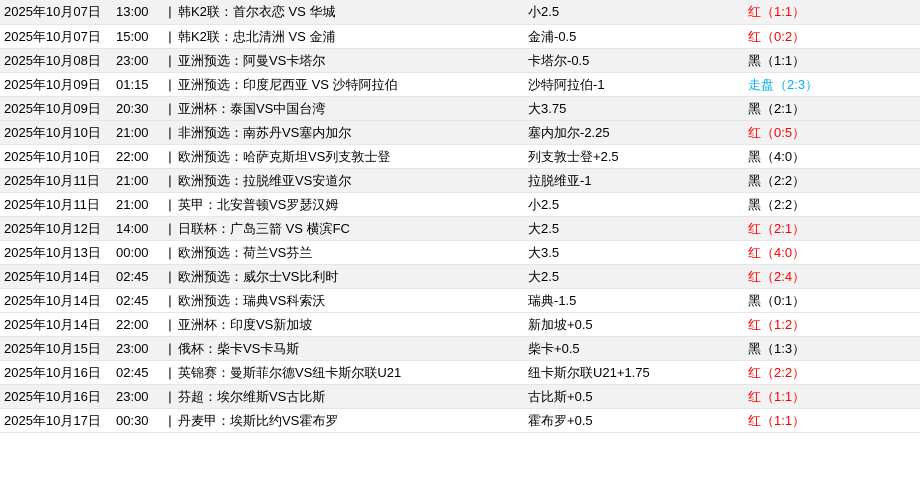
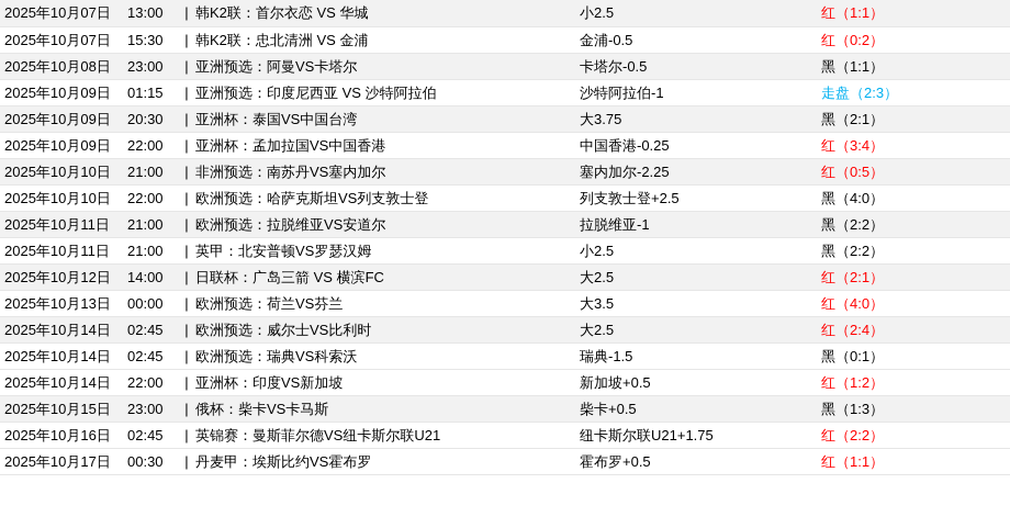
  2025年10月07日	13:00	|	韩K2联：首尔衣恋 VS 华城	小2.5	红（1:1）
- 2025年10月07日	15:00	|	韩K2联：忠北清洲 VS 金浦	金浦-0.5	红（0:2）
+ 2025年10月07日	15:30	|	韩K2联：忠北清洲 VS 金浦	金浦-0.5	红（0:2）
  2025年10月08日	23:00	|	亚洲预选：阿曼VS卡塔尔	卡塔尔-0.5	黑（1:1）
  2025年10月09日	01:15	|	亚洲预选：印度尼西亚 VS 沙特阿拉伯	沙特阿拉伯-1	走盘（2:3）
  2025年10月09日	20:30	|	亚洲杯：泰国VS中国台湾	大3.75	黑（2:1）
+ 2025年10月09日	22:00	|	亚洲杯：孟加拉国VS中国香港	中国香港-0.25	红（3:4）
  2025年10月10日	21:00	|	非洲预选：南苏丹VS塞内加尔	塞内加尔-2.25	红（0:5）
  2025年10月10日	22:00	|	欧洲预选：哈萨克斯坦VS列支敦士登	列支敦士登+2.5	黑（4:0）
  2025年10月11日	21:00	|	欧洲预选：拉脱维亚VS安道尔	拉脱维亚-1	黑（2:2）
  2025年10月11日	21:00	|	英甲：北安普顿VS罗瑟汉姆	小2.5	黑（2:2）
  2025年10月12日	14:00	|	日联杯：广岛三箭 VS 横滨FC	大2.5	红（2:1）
  2025年10月13日	00:00	|	欧洲预选：荷兰VS芬兰	大3.5	红（4:0）
  2025年10月14日	02:45	|	欧洲预选：威尔士VS比利时	大2.5	红（2:4）
  2025年10月14日	02:45	|	欧洲预选：瑞典VS科索沃	瑞典-1.5	黑（0:1）
  2025年10月14日	22:00	|	亚洲杯：印度VS新加坡	新加坡+0.5	红（1:2）
  2025年10月15日	23:00	|	俄杯：柴卡VS卡马斯	柴卡+0.5	黑（1:3）
  2025年10月16日	02:45	|	英锦赛：曼斯菲尔德VS纽卡斯尔联U21	纽卡斯尔联U21+1.75	红（2:2）
- 2025年10月16日	23:00	|	芬超：埃尔维斯VS古比斯	古比斯+0.5	红（1:1）
  2025年10月17日	00:30	|	丹麦甲：埃斯比约VS霍布罗	霍布罗+0.5	红（1:1）
